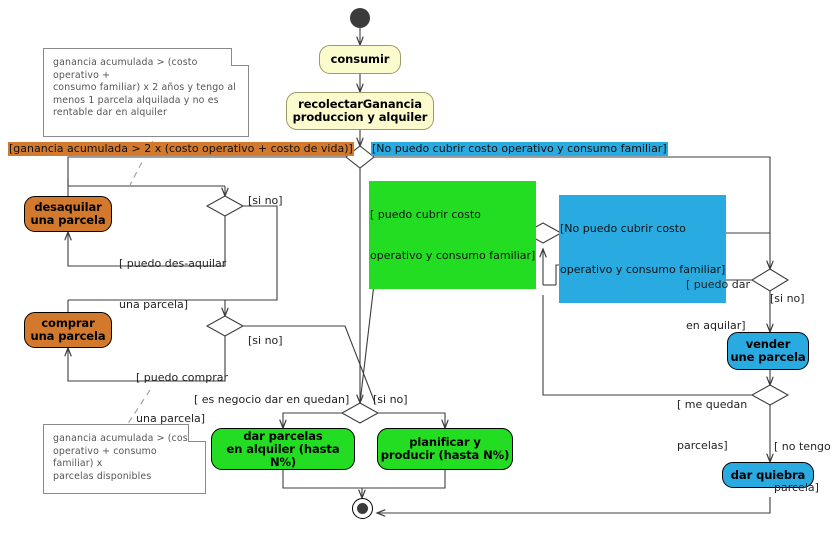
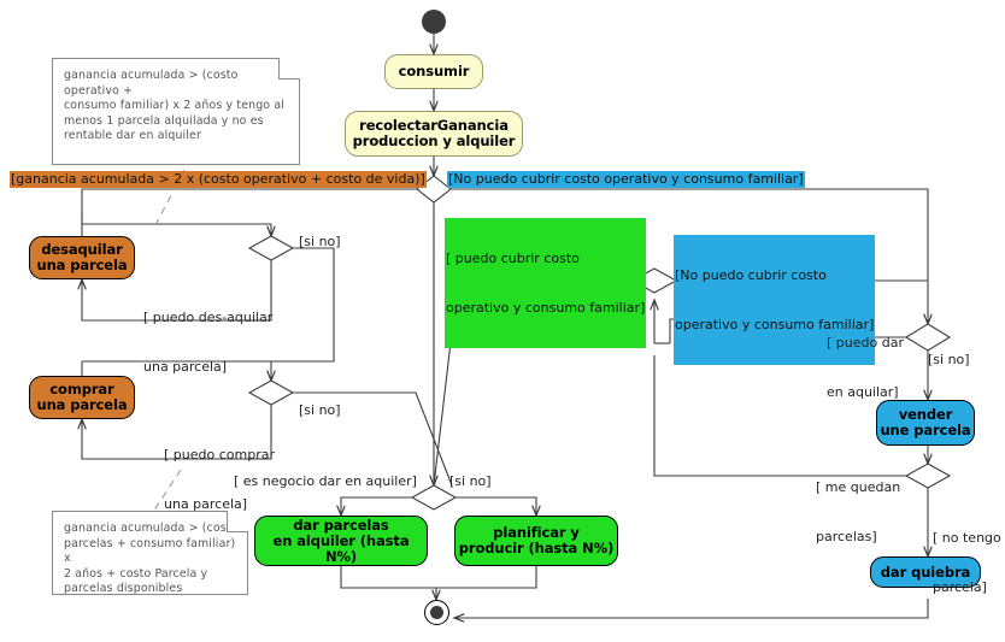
  consumir
  recolectarGanancia
  produccion y alquiler
  desaquilar
  una parcela
  comprar
  una parcela
  vender
  une parcela
  dar quiebra
  dar parcelas
  en alquiler (hasta N%)
  planificar y
  producir (hasta N%)
  ganancia acumulada > (costo operativo +
  consumo familiar) x 2 años y tengo al
  menos 1 parcela alquilada y no es
  rentable dar en alquiler
  ganancia acumulada > (cos
- operativo + consumo familiar) x
+ parcelas + consumo familiar) x
+ 2 años + costo Parcela y
  parcelas disponibles
  [ganancia acumulada > 2 x (costo operativo + costo de vida)]
  [No puedo cubrir costo operativo y consumo familiar]
  [ puedo cubrir costo
  operativo y consumo familiar]
  [No puedo cubrir costo
  operativo y consumo familiar]
  [si no]
  [ puedo des-aquilar
  una parcela]
  [si no]
  [ puedo comprar
  una parcela]
- [ es negocio dar en quedan]
+ [ es negocio dar en aquiler]
  [si no]
  [ puedo dar
  en aquilar]
  [si no]
  [ me quedan
  parcelas]
  [ no tengo
  parcela]
